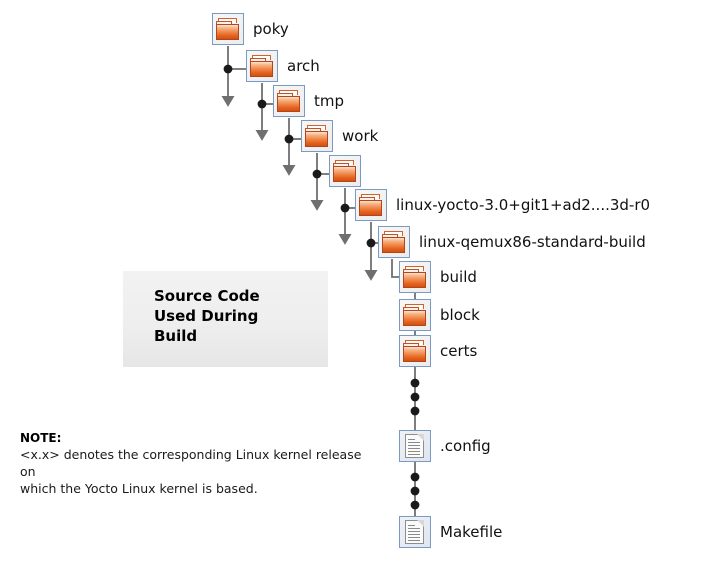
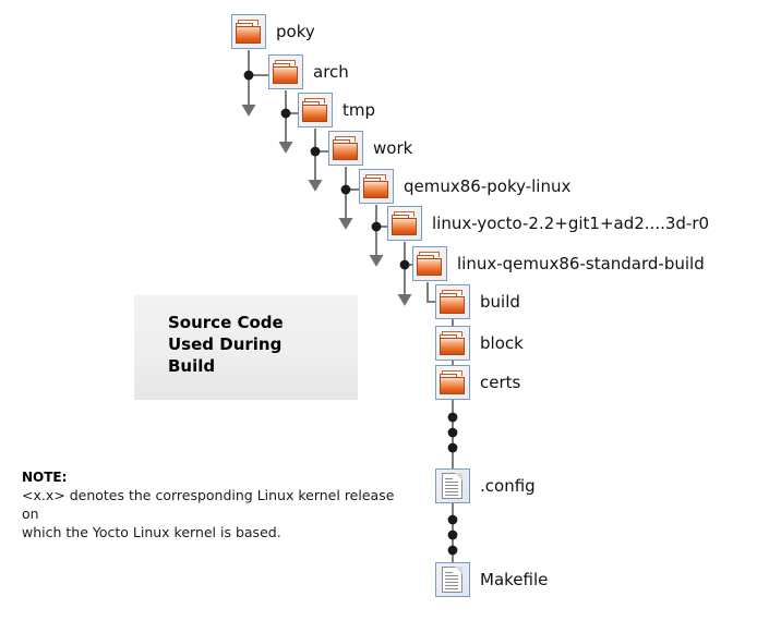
  poky
  arch
  tmp
  work
+ qemux86-poky-linux
- linux-yocto-3.0+git1+ad2....3d-r0
+ linux-yocto-2.2+git1+ad2....3d-r0
  linux-qemux86-standard-build
  build
  block
  certs
  .config
  Makefile
  Source Code
  Used During
  Build
  NOTE:
  <x.x> denotes the corresponding Linux kernel release on
  which the Yocto Linux kernel is based.
